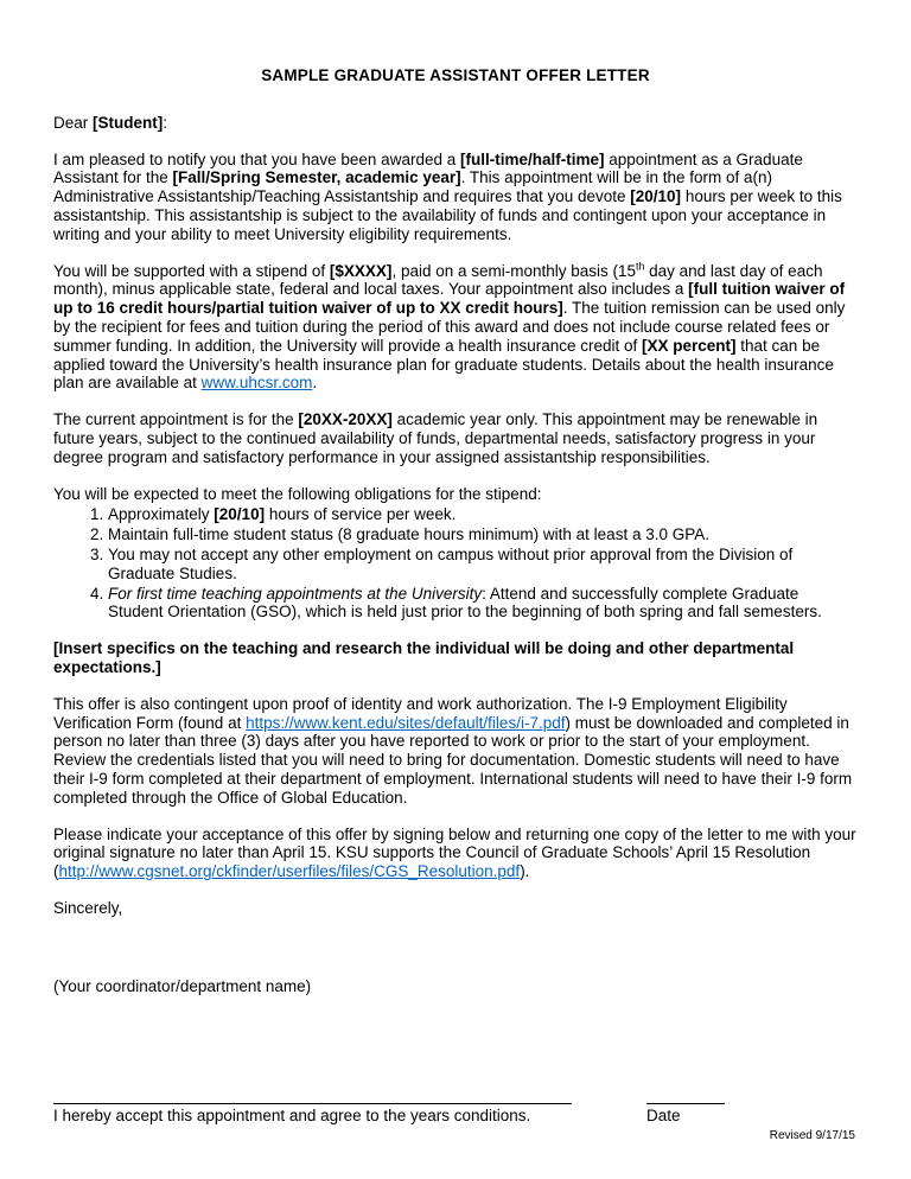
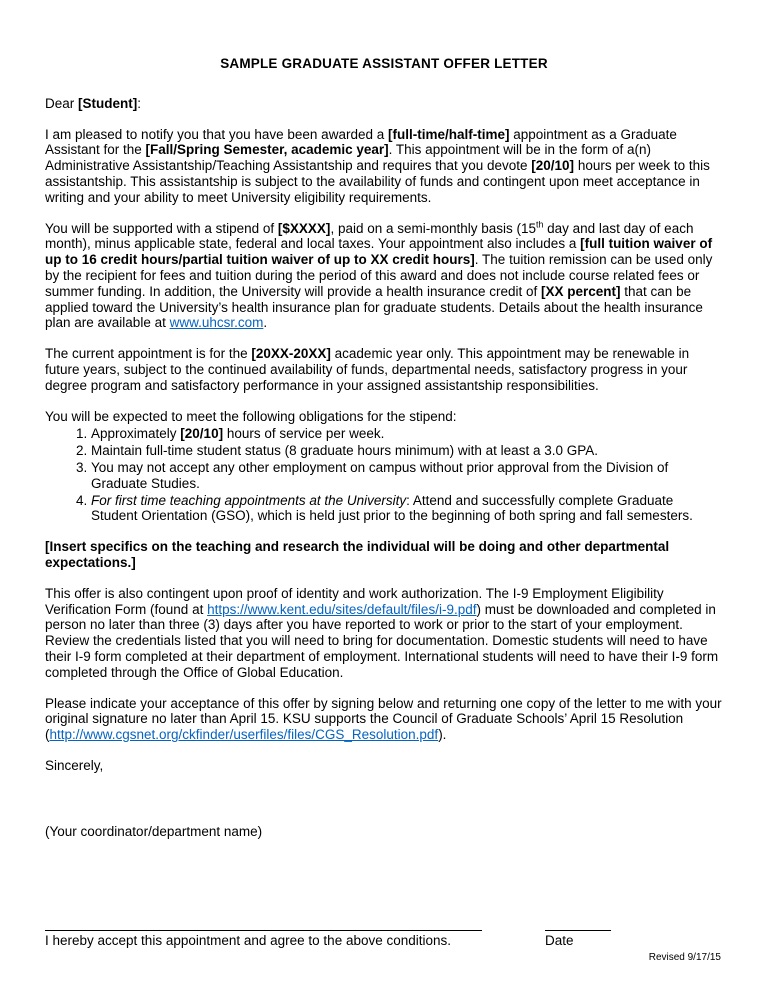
  SAMPLE GRADUATE ASSISTANT OFFER LETTER
  Dear [Student]:
- I am pleased to notify you that you have been awarded a [full-time/half-time] appointment as a Graduate Assistant for the [Fall/Spring Semester, academic year]. This appointment will be in the form of a(n) Administrative Assistantship/Teaching Assistantship and requires that you devote [20/10] hours per week to this assistantship. This assistantship is subject to the availability of funds and contingent upon your acceptance in writing and your ability to meet University eligibility requirements.
+ I am pleased to notify you that you have been awarded a [full-time/half-time] appointment as a Graduate Assistant for the [Fall/Spring Semester, academic year]. This appointment will be in the form of a(n) Administrative Assistantship/Teaching Assistantship and requires that you devote [20/10] hours per week to this assistantship. This assistantship is subject to the availability of funds and contingent upon meet acceptance in writing and your ability to meet University eligibility requirements.
  You will be supported with a stipend of [$XXXX], paid on a semi-monthly basis (15th day and last day of each month), minus applicable state, federal and local taxes. Your appointment also includes a [full tuition waiver of up to 16 credit hours/partial tuition waiver of up to XX credit hours]. The tuition remission can be used only by the recipient for fees and tuition during the period of this award and does not include course related fees or summer funding. In addition, the University will provide a health insurance credit of [XX percent] that can be applied toward the University’s health insurance plan for graduate students. Details about the health insurance plan are available at www.uhcsr.com.
  The current appointment is for the [20XX-20XX] academic year only. This appointment may be renewable in future years, subject to the continued availability of funds, departmental needs, satisfactory progress in your degree program and satisfactory performance in your assigned assistantship responsibilities.
  You will be expected to meet the following obligations for the stipend:
  Approximately [20/10] hours of service per week.
  Maintain full-time student status (8 graduate hours minimum) with at least a 3.0 GPA.
  You may not accept any other employment on campus without prior approval from the Division of Graduate Studies.
  For first time teaching appointments at the University: Attend and successfully complete Graduate Student Orientation (GSO), which is held just prior to the beginning of both spring and fall semesters.
  [Insert specifics on the teaching and research the individual will be doing and other departmental expectations.]
- This offer is also contingent upon proof of identity and work authorization. The I-9 Employment Eligibility Verification Form (found at https://www.kent.edu/sites/default/files/i-7.pdf) must be downloaded and completed in person no later than three (3) days after you have reported to work or prior to the start of your employment. Review the credentials listed that you will need to bring for documentation. Domestic students will need to have their I-9 form completed at their department of employment. International students will need to have their I-9 form completed through the Office of Global Education.
+ This offer is also contingent upon proof of identity and work authorization. The I-9 Employment Eligibility Verification Form (found at https://www.kent.edu/sites/default/files/i-9.pdf) must be downloaded and completed in person no later than three (3) days after you have reported to work or prior to the start of your employment. Review the credentials listed that you will need to bring for documentation. Domestic students will need to have their I-9 form completed at their department of employment. International students will need to have their I-9 form completed through the Office of Global Education.
  Please indicate your acceptance of this offer by signing below and returning one copy of the letter to me with your original signature no later than April 15. KSU supports the Council of Graduate Schools’ April 15 Resolution (http://www.cgsnet.org/ckfinder/userfiles/files/CGS_Resolution.pdf).
  Sincerely,
  (Your coordinator/department name)
- I hereby accept this appointment and agree to the years conditions.
+ I hereby accept this appointment and agree to the above conditions.
  Date
  Revised 9/17/15
